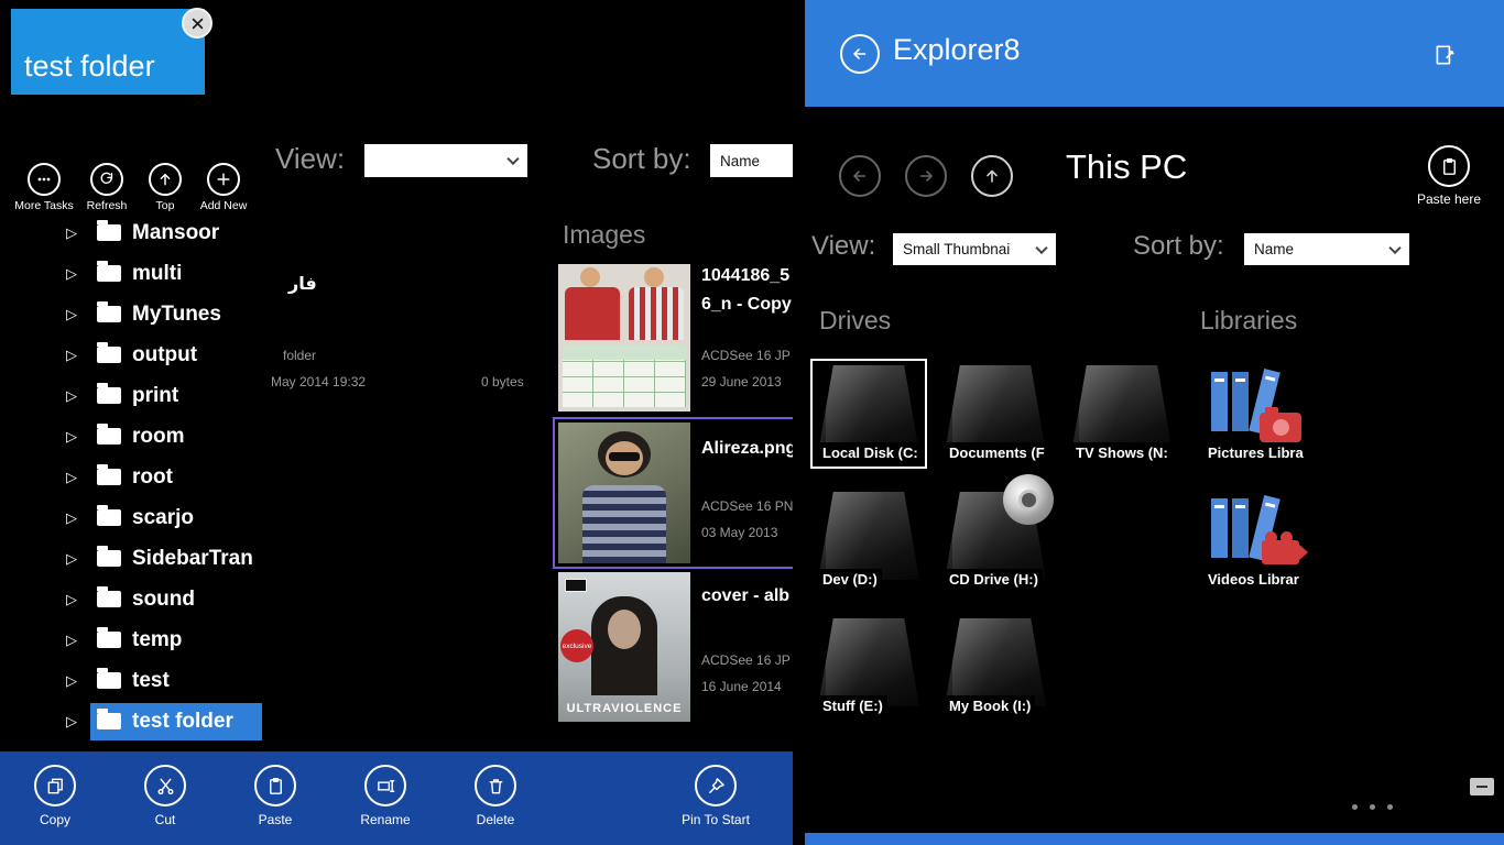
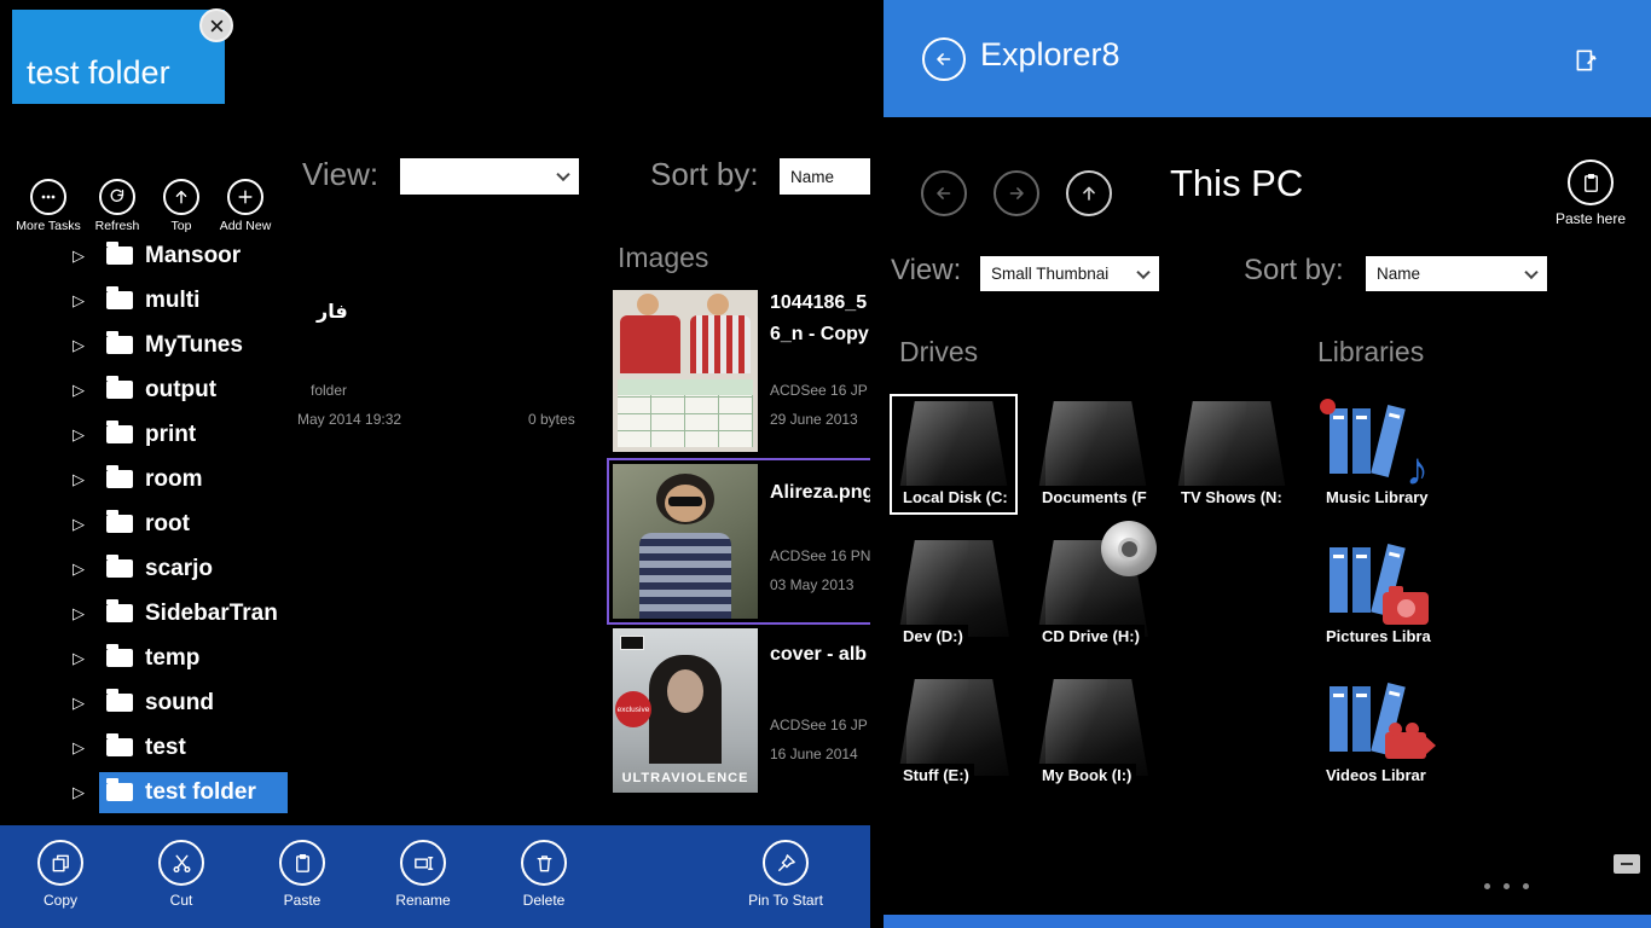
  test folder
  More Tasks
  Refresh
  Top
  Add New
  ▷
  Mansoor
  ▷
  multi
  ▷
  MyTunes
  ▷
  output
  ▷
  print
  ▷
  room
  ▷
  root
  ▷
  scarjo
  ▷
  SidebarTran
  ▷
- sound
+ temp
  ▷
- temp
+ sound
  ▷
  test
  ▷
  test folder
  View:
  Sort by:
  Name
  Images
  فار
  folder
  May 2014 19:32
  0 bytes
  1044186_5
  6_n - Copy
  ACDSee 16 JP
  29 June 2013
  Alireza.png
  ACDSee 16 PN
  03 May 2013
  ULTRAVIOLENCE
  cover - alb
  ACDSee 16 JP
  16 June 2014
  Copy
  Cut
  Paste
  Rename
  Delete
  Pin To Start
  Explorer8
  This PC
  Paste here
  View:
  Small Thumbnai
  Sort by:
  Name
  Drives
  Libraries
  Local Disk (C:
  Dev (D:)
  Stuff (E:)
  Documents (F
  CD Drive (H:)
  My Book (I:)
  TV Shows (N:
+ ♪
+ Music Library
  Pictures Libra
  Videos Librar
